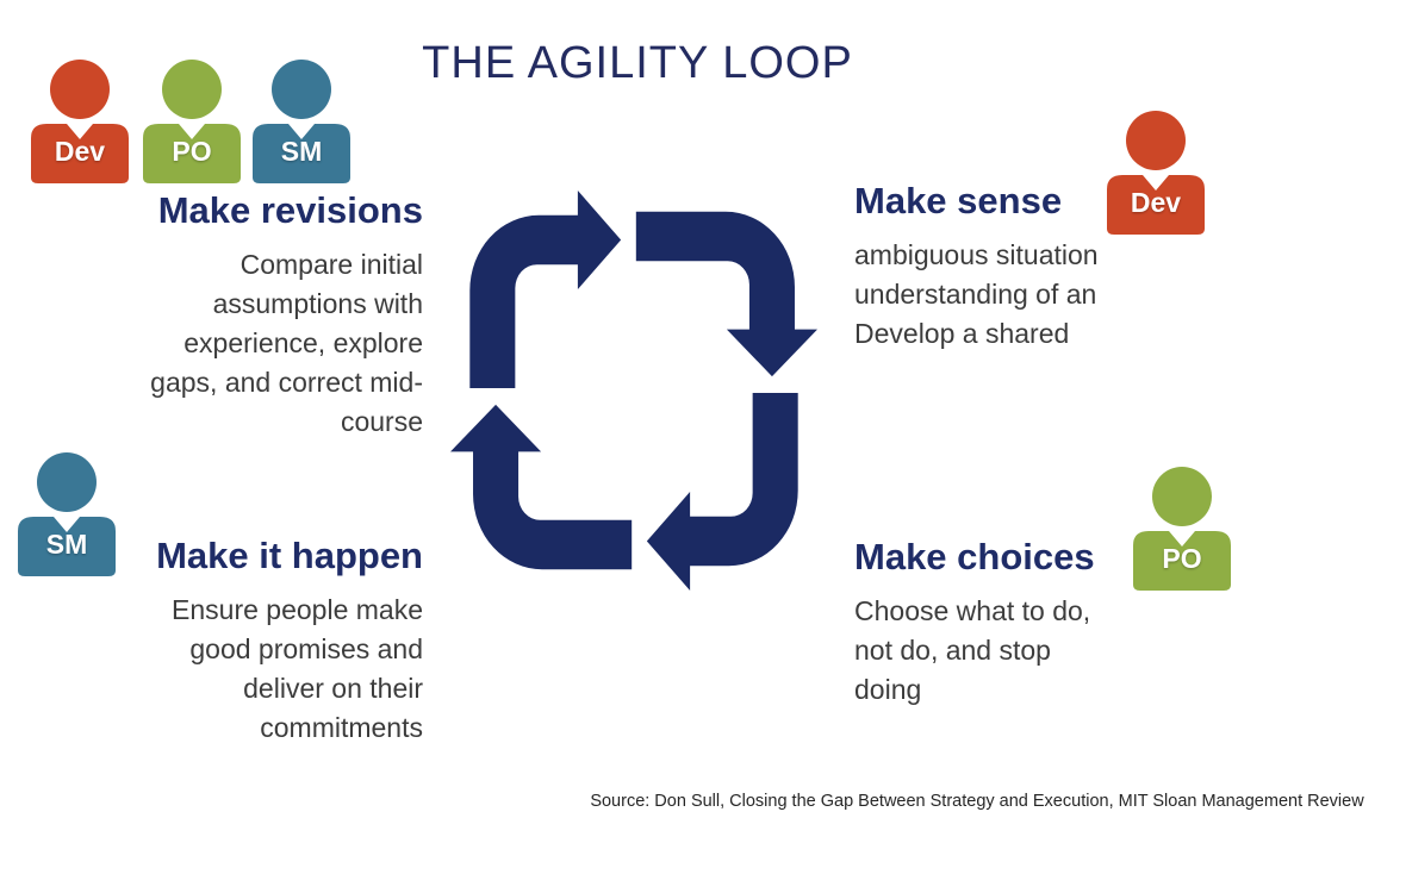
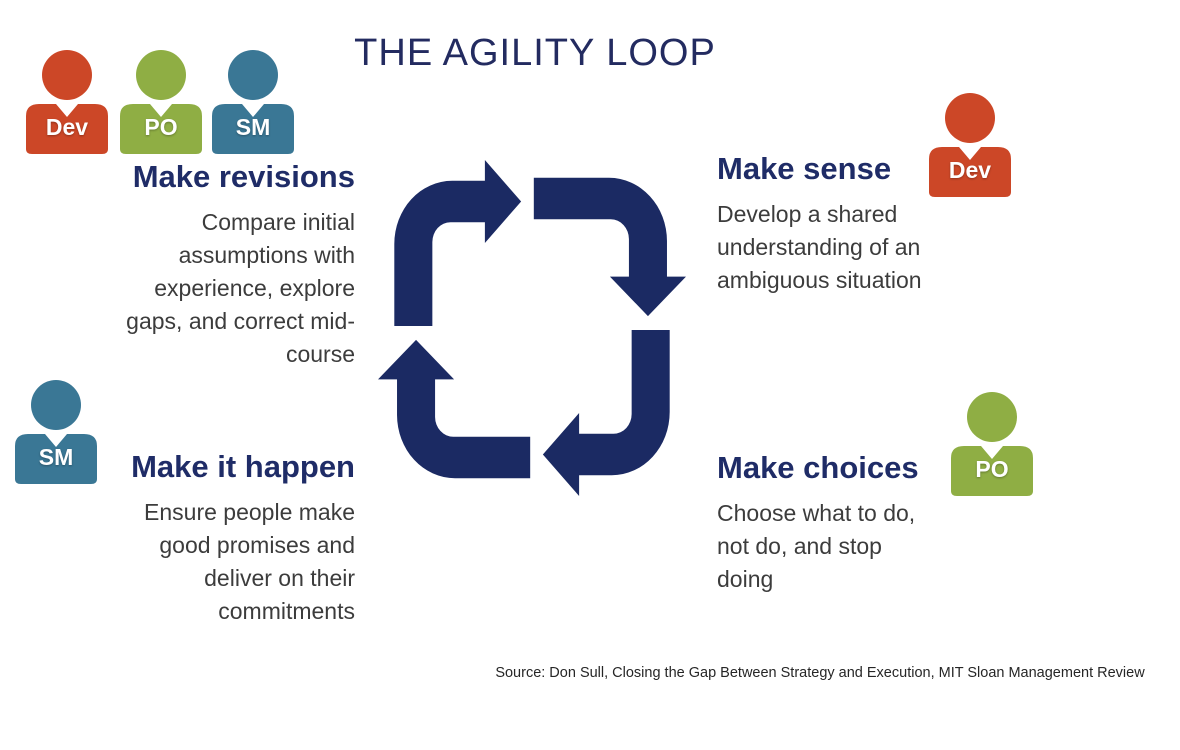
  THE AGILITY LOOP
  Dev
  PO
  SM
  Make revisions
  Compare initial
  assumptions with
  experience, explore
  gaps, and correct mid-
  course
  Make sense
- ambiguous situation
+ Develop a shared
  understanding of an
- Develop a shared
+ ambiguous situation
  Make it happen
  Ensure people make
  good promises and
  deliver on their
  commitments
  Make choices
  Choose what to do,
  not do, and stop
  doing
  Dev
  PO
  SM
  Source: Don Sull, Closing the Gap Between Strategy and Execution, MIT Sloan Management Review
